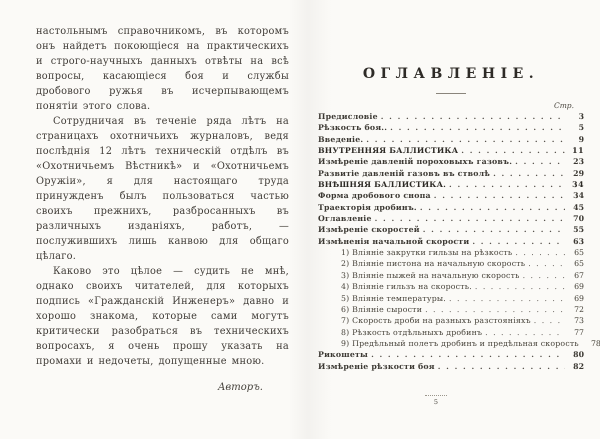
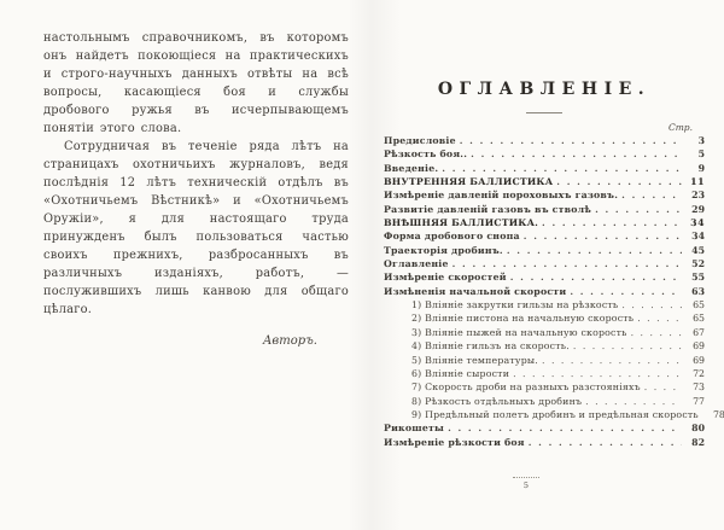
  настольнымъ справочникомъ, въ которомъ онъ найдетъ покоющіеся на практическихъ и строго-научныхъ данныхъ отвѣты на всѣ вопросы, касающіеся боя и службы дробового ружья въ исчерпывающемъ понятіи этого слова.
  Сотрудничая въ теченіе ряда лѣтъ на страницахъ охотничьихъ журналовъ, ведя послѣднія 12 лѣтъ техническій отдѣлъ въ «Охотничьемъ Вѣстникѣ» и «Охотничьемъ Оружіи», я для настоящаго труда принужденъ былъ пользоваться частью своихъ прежнихъ, разбросанныхъ въ различныхъ изданіяхъ, работъ, — послужившихъ лишь канвою для общаго цѣлаго.
- Каково это цѣлое — судить не мнѣ, однако своихъ читателей, для которыхъ подпись «Гражданскій Инженеръ» давно и хорошо знакома, которые сами могутъ критически разобраться въ техническихъ вопросахъ, я очень прошу указать на промахи и недочеты, допущенные мною.
  Авторъ.
  ОГЛАВЛЕНІЕ.
  Стр.
  Предисловіе
  3
  Рѣзкость боя..
  5
  Введеніе.
  9
  ВНУТРЕННЯЯ БАЛЛИСТИКА
  11
  Измѣреніе давленій пороховыхъ газовъ.
  23
  Развитіе давленій газовъ въ стволѣ
  29
  ВНѢШНЯЯ БАЛЛИСТИКА.
  34
  Форма дробового снопа
  34
  Траекторія дробинъ.
  45
  Оглавленіе
- 70
+ 52
  Измѣреніе скоростей
  55
  Измѣненія начальной скорости
  63
  1) Вліяніе закрутки гильзы на рѣзкость
  65
  2) Вліяніе пистона на начальную скорость
  65
  3) Вліяніе пыжей на начальную скорость
  67
  4) Вліяніе гильзъ на скорость.
  69
  5) Вліяніе температуры.
  69
  6) Вліяніе сырости
  72
  7) Скорость дроби на разныхъ разстояніяхъ
  73
  8) Рѣзкость отдѣльныхъ дробинъ
  77
  9) Предѣльный полетъ дробинъ и предѣльная скорость
  78
  Рикошеты
  80
  Измѣреніе рѣзкости боя
  82
  5
